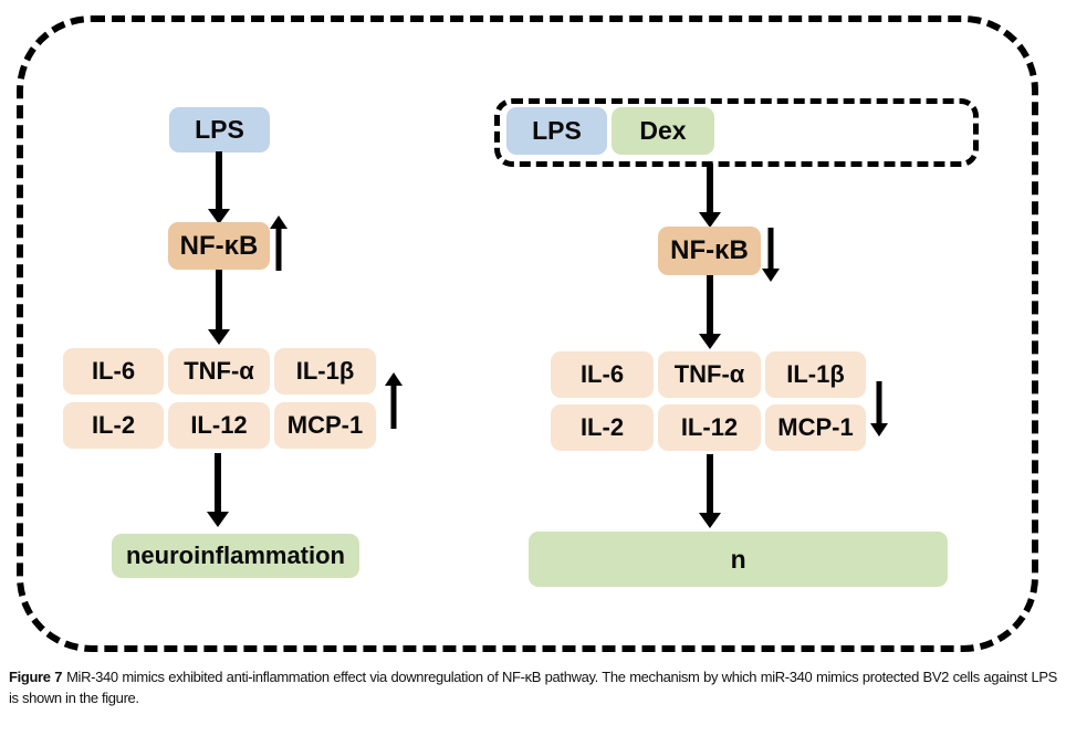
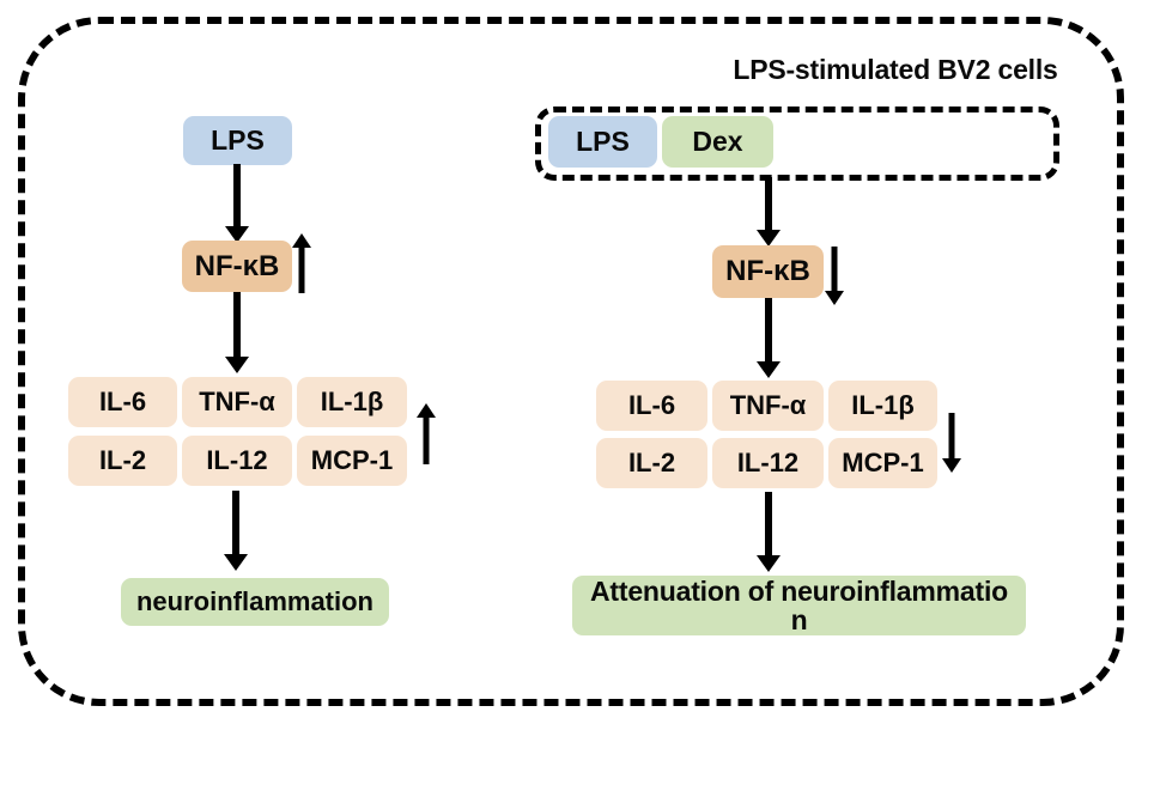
+ LPS-stimulated BV2 cells
  LPS
  NF-κB
  IL-6
  TNF-α
  IL-1β
  IL-2
  IL-12
  MCP-1
  neuroinflammation
  LPS
  Dex
  NF-κB
  IL-6
  TNF-α
  IL-1β
  IL-2
  IL-12
  MCP-1
+ Attenuation of neuroinflammatio
  n
- Figure 7 MiR-340 mimics exhibited anti-inflammation effect via downregulation of NF-κB pathway. The mechanism by which miR-340 mimics protected BV2 cells against LPS is shown in the figure.
